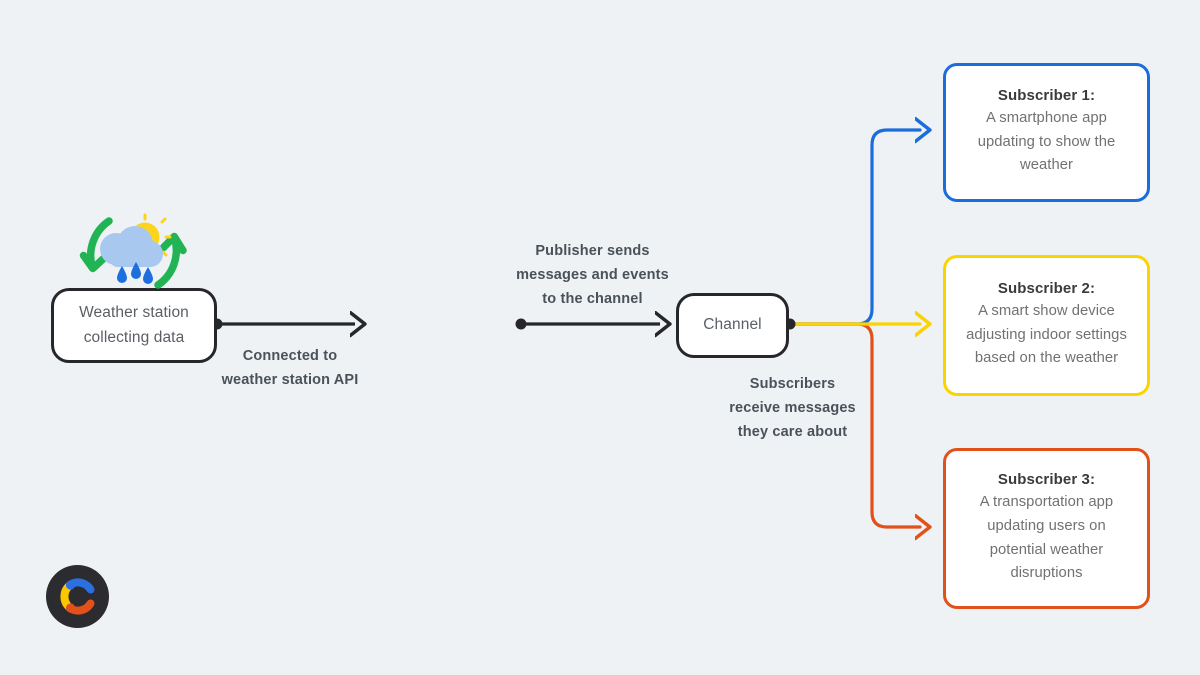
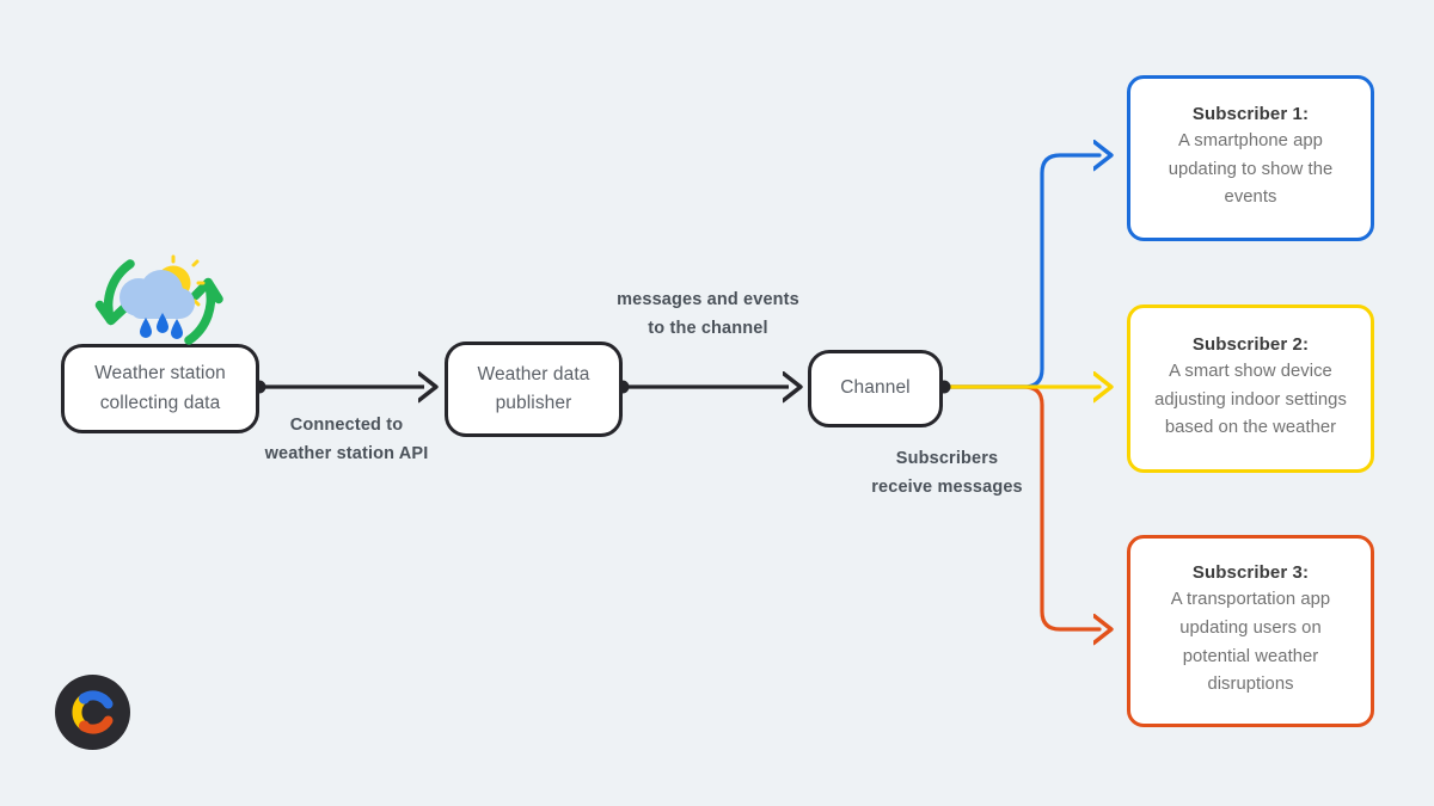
  Weather station
  collecting data
+ Weather data
+ publisher
  Channel
  Connected to
  weather station API
- Publisher sends
  messages and events
  to the channel
  Subscribers
  receive messages
- they care about
  Subscriber 1:
- A smartphone app updating to show the weather
+ A smartphone app updating to show the events
  Subscriber 2:
  A smart show device adjusting indoor settings based on the weather
  Subscriber 3:
  A transportation app updating users on potential weather disruptions
